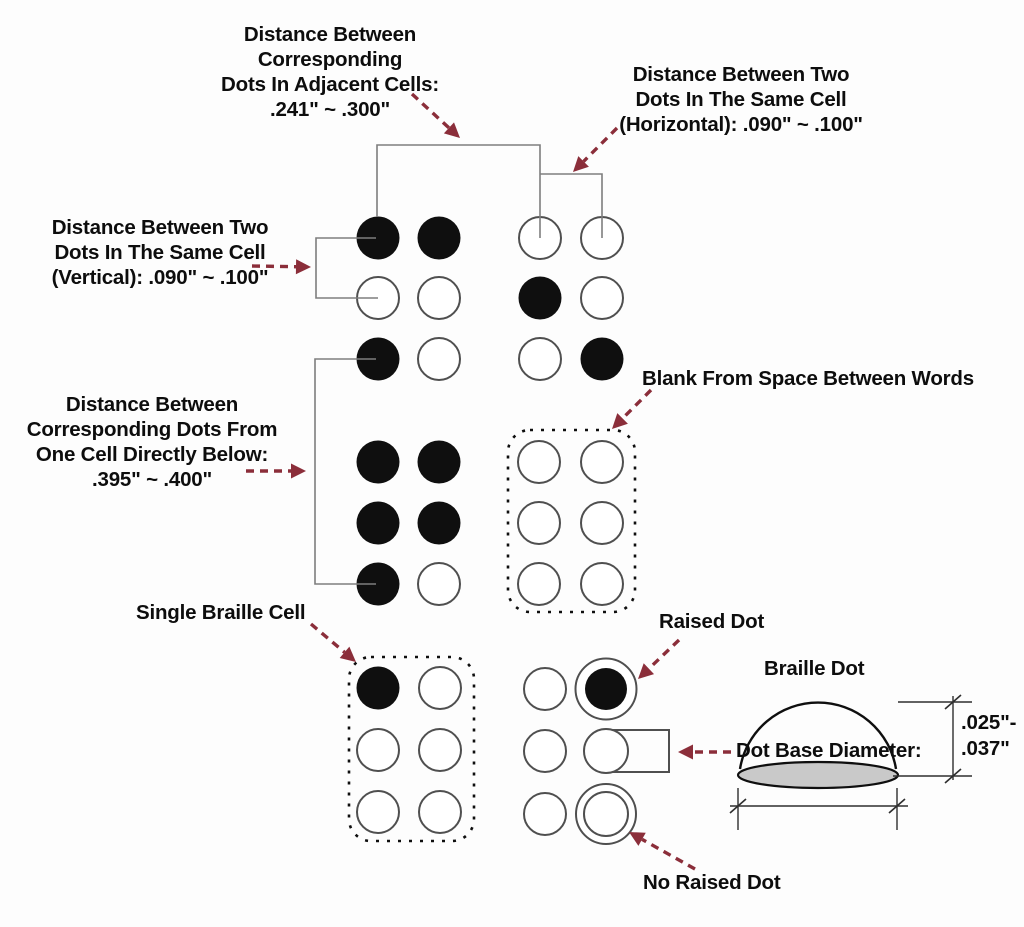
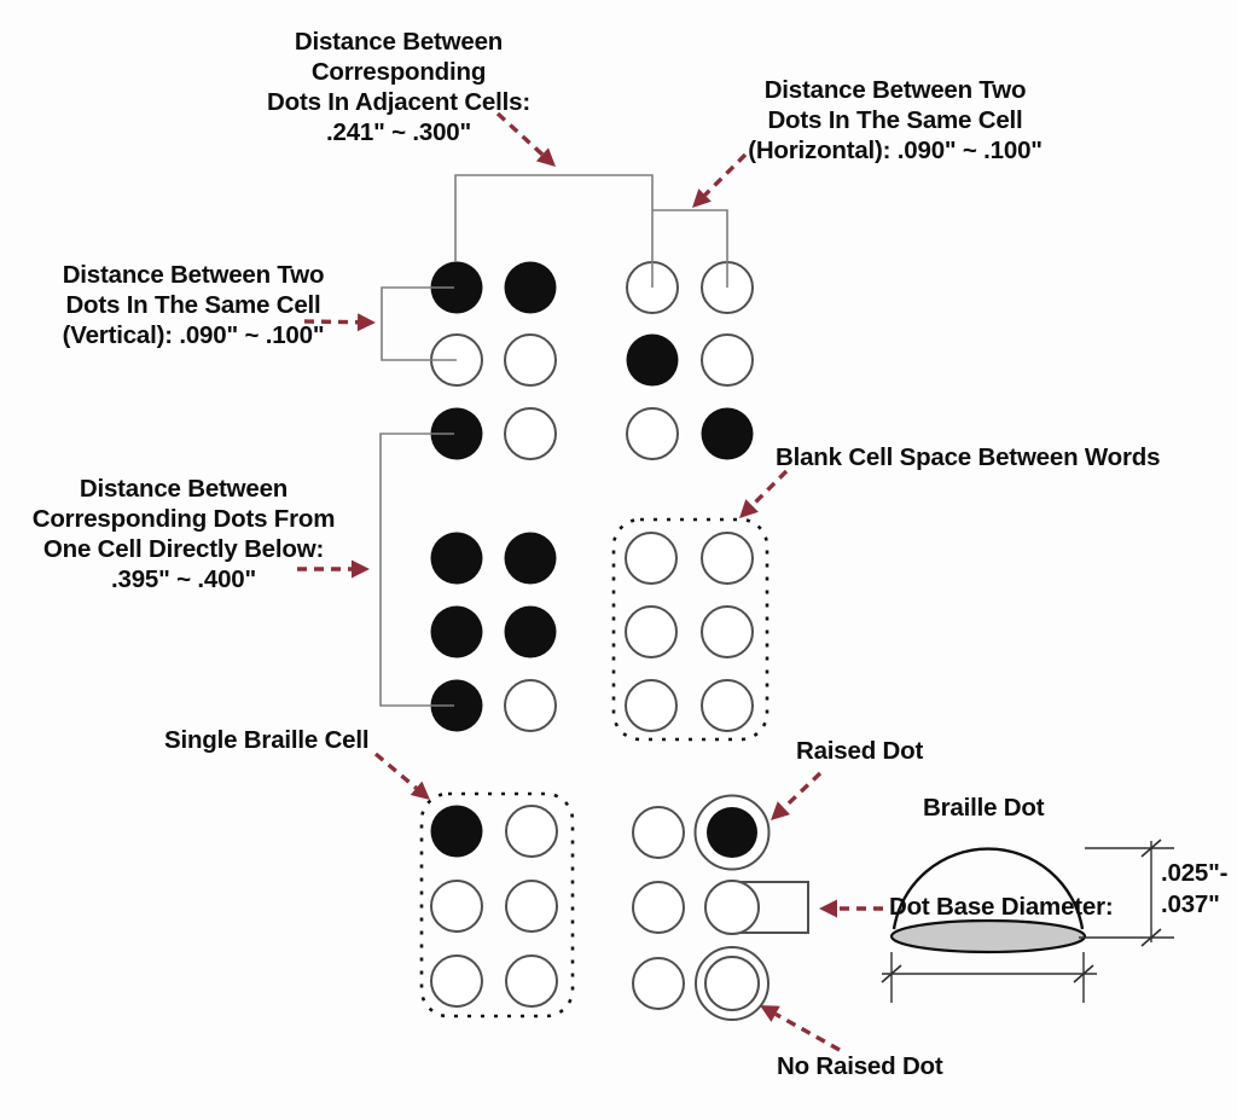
  Distance Between
  Corresponding
  Dots In Adjacent Cells:
  .241" ~ .300"
  Distance Between Two
  Dots In The Same Cell
  (Horizontal): .090" ~ .100"
  Distance Between Two
  Dots In The Same Cell
  (Vertical): .090" ~ .100"
  Distance Between
  Corresponding Dots From
  One Cell Directly Below:
  .395" ~ .400"
- Blank From Space Between Words
+ Blank Cell Space Between Words
  Single Braille Cell
  Raised Dot
  Braille Dot
  Dot Base Diameter:
  .025"-
  .037"
  No Raised Dot
